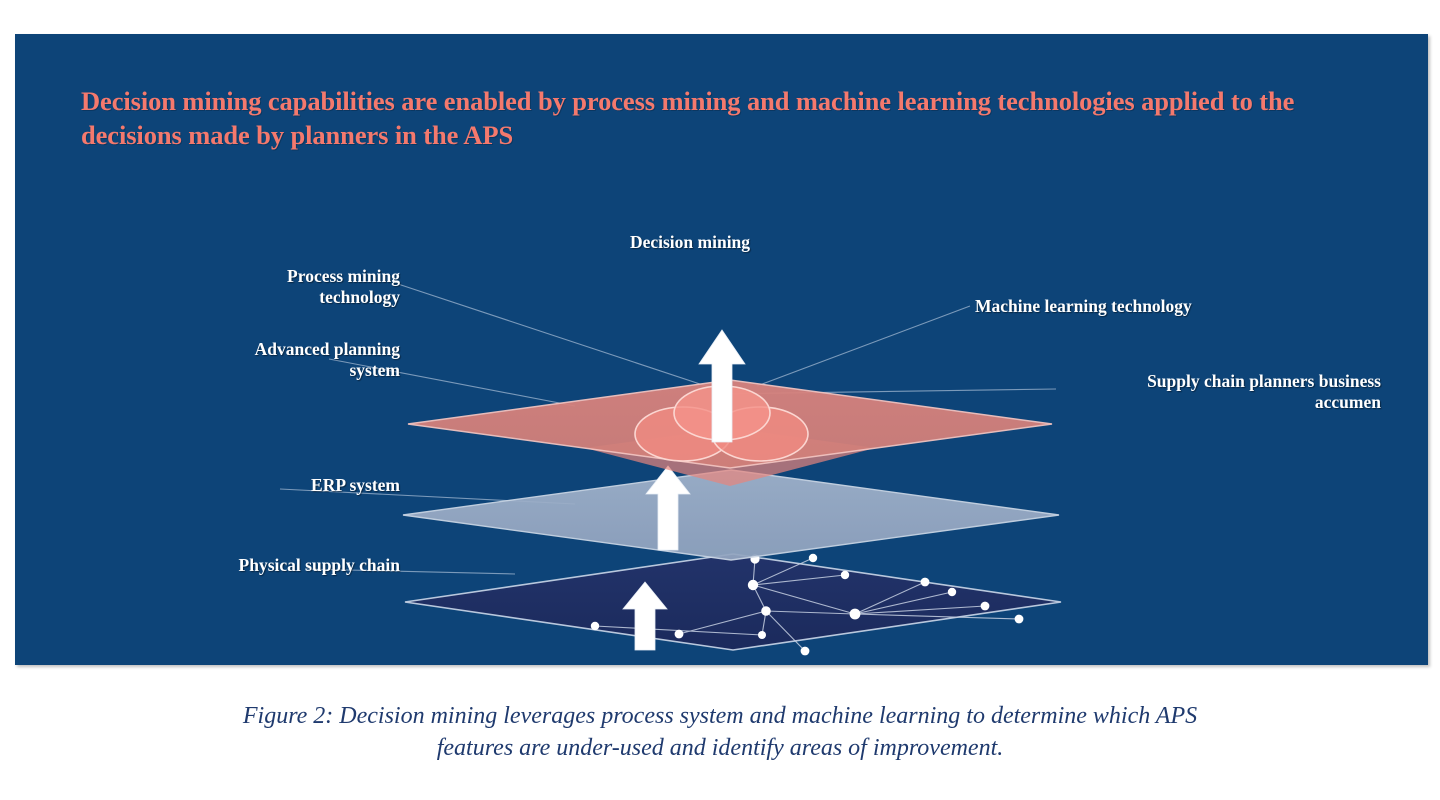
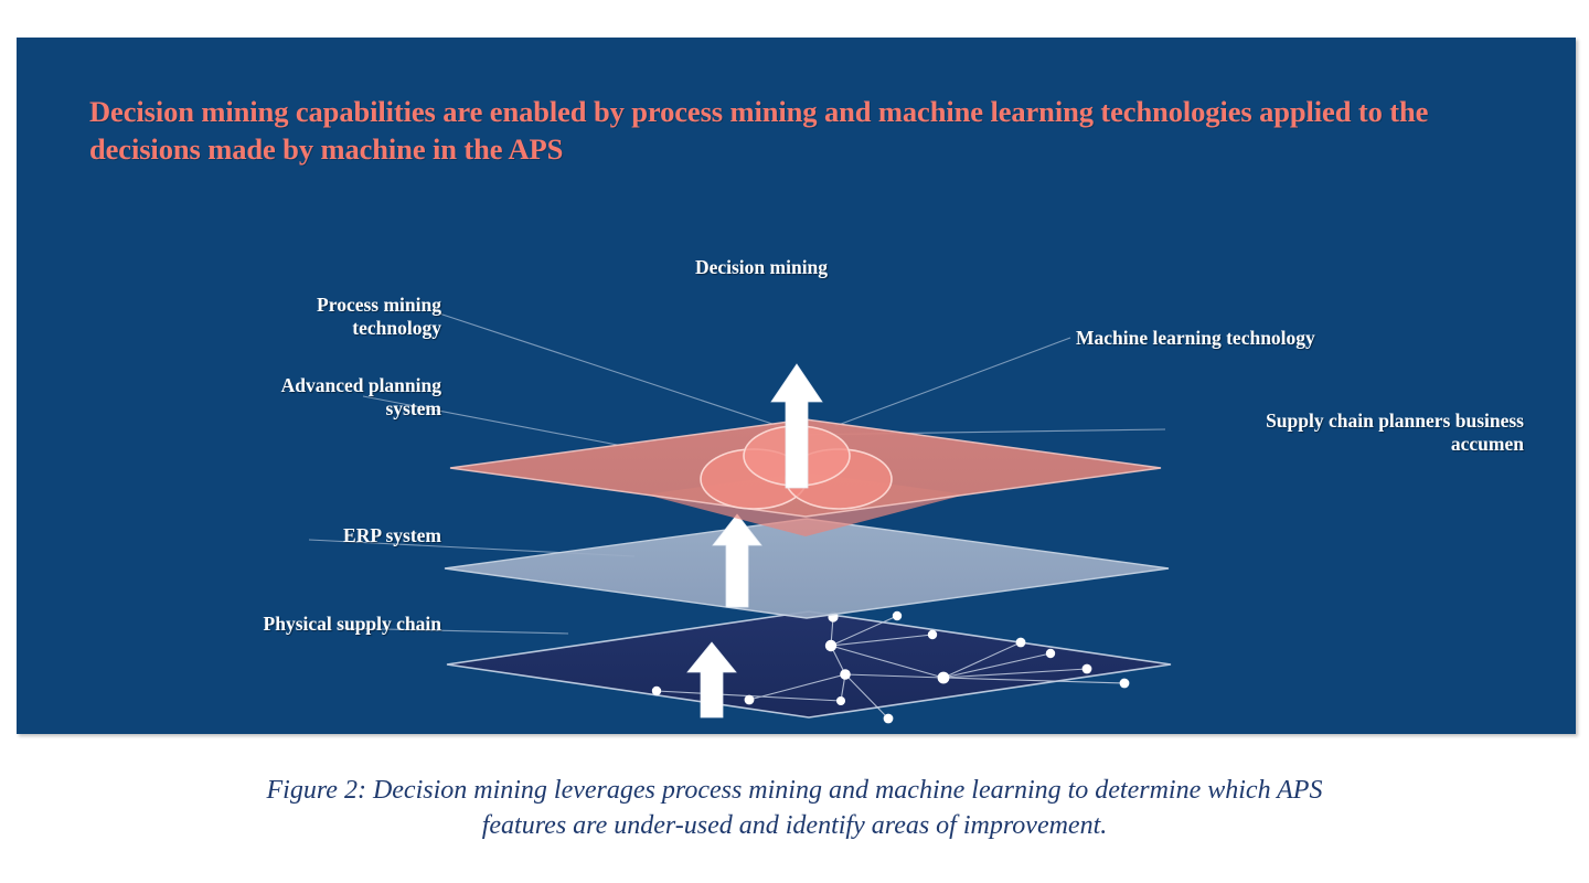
- Decision mining capabilities are enabled by process mining and machine learning technologies applied to the decisions made by planners in the APS
+ Decision mining capabilities are enabled by process mining and machine learning technologies applied to the decisions made by machine in the APS
  Decision mining
  Process mining
  technology
  Advanced planning
  system
  ERP system
  Physical supply chain
  Machine learning technology
  Supply chain planners business
  accumen
- Figure 2: Decision mining leverages process system and machine learning to determine which APS features are under-used and identify areas of improvement.
+ Figure 2: Decision mining leverages process mining and machine learning to determine which APS features are under-used and identify areas of improvement.
